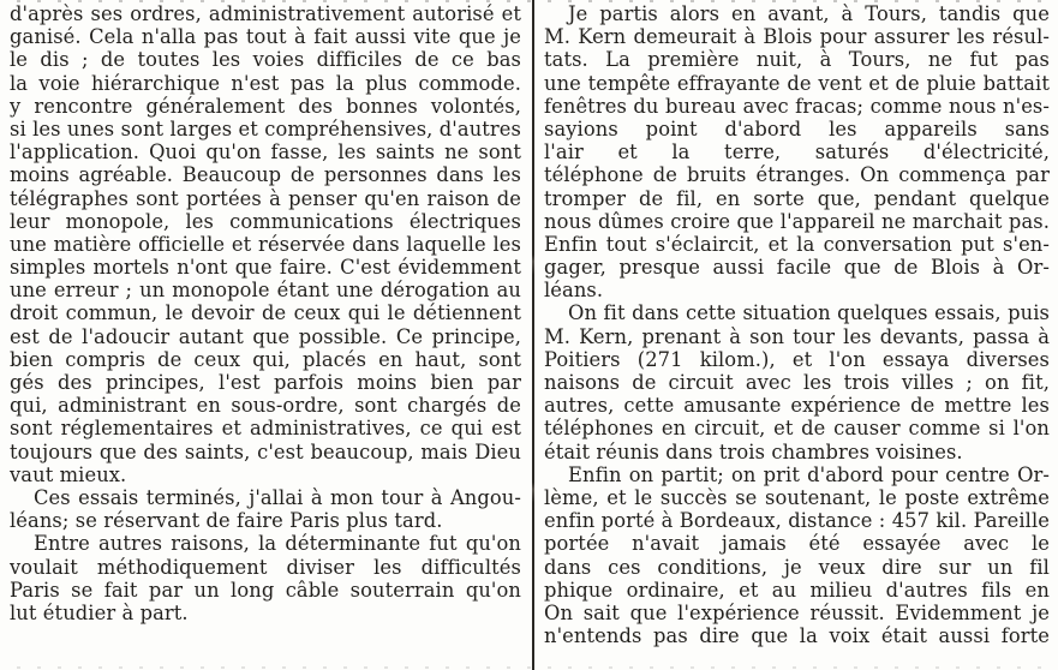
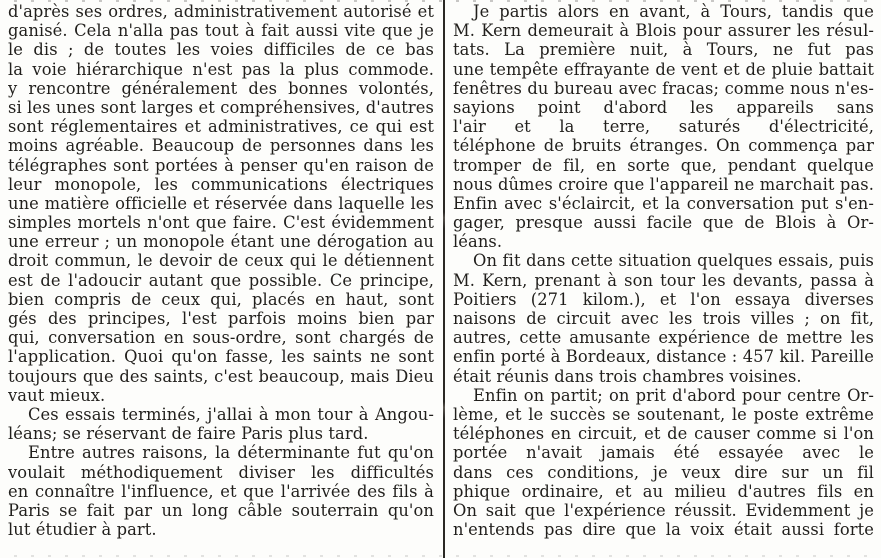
  d'après ses ordres, administrativement autorisé et
  ganisé. Cela n'alla pas tout à fait aussi vite que je
  le dis ; de toutes les voies difficiles de ce bas
  la voie hiérarchique n'est pas la plus commode.
  y rencontre généralement des bonnes volontés,
  si les unes sont larges et compréhensives, d'autres
- l'application. Quoi qu'on fasse, les saints ne sont
+ sont réglementaires et administratives, ce qui est
  moins agréable. Beaucoup de personnes dans les
  télégraphes sont portées à penser qu'en raison de
  leur monopole, les communications électriques
  une matière officielle et réservée dans laquelle les
  simples mortels n'ont que faire. C'est évidemment
  une erreur ; un monopole étant une dérogation au
  droit commun, le devoir de ceux qui le détiennent
  est de l'adoucir autant que possible. Ce principe,
  bien compris de ceux qui, placés en haut, sont
  gés des principes, l'est parfois moins bien par
- qui, administrant en sous-ordre, sont chargés de
+ qui, conversation en sous-ordre, sont chargés de
- sont réglementaires et administratives, ce qui est
+ l'application. Quoi qu'on fasse, les saints ne sont
  toujours que des saints, c'est beaucoup, mais Dieu
  vaut mieux.
  Ces essais terminés, j'allai à mon tour à Angou-
  léans; se réservant de faire Paris plus tard.
  Entre autres raisons, la déterminante fut qu'on
  voulait méthodiquement diviser les difficultés
+ en connaître l'influence, et que l'arrivée des fils à
  Paris se fait par un long câble souterrain qu'on
  lut étudier à part.
  Je partis alors en avant, à Tours, tandis que
  M. Kern demeurait à Blois pour assurer les résul-
  tats. La première nuit, à Tours, ne fut pas
  une tempête effrayante de vent et de pluie battait
  fenêtres du bureau avec fracas; comme nous n'es-
  sayions point d'abord les appareils sans
  l'air et la terre, saturés d'électricité,
  téléphone de bruits étranges. On commença par
  tromper de fil, en sorte que, pendant quelque
  nous dûmes croire que l'appareil ne marchait pas.
- Enfin tout s'éclaircit, et la conversation put s'en-
+ Enfin avec s'éclaircit, et la conversation put s'en-
  gager, presque aussi facile que de Blois à Or-
  léans.
  On fit dans cette situation quelques essais, puis
  M. Kern, prenant à son tour les devants, passa à
  Poitiers (271 kilom.), et l'on essaya diverses
  naisons de circuit avec les trois villes ; on fit,
  autres, cette amusante expérience de mettre les
- téléphones en circuit, et de causer comme si l'on
+ enfin porté à Bordeaux, distance : 457 kil. Pareille
  était réunis dans trois chambres voisines.
  Enfin on partit; on prit d'abord pour centre Or-
  lème, et le succès se soutenant, le poste extrême
- enfin porté à Bordeaux, distance : 457 kil. Pareille
+ téléphones en circuit, et de causer comme si l'on
  portée n'avait jamais été essayée avec le
  dans ces conditions, je veux dire sur un fil
  phique ordinaire, et au milieu d'autres fils en
  On sait que l'expérience réussit. Evidemment je
  n'entends pas dire que la voix était aussi forte
